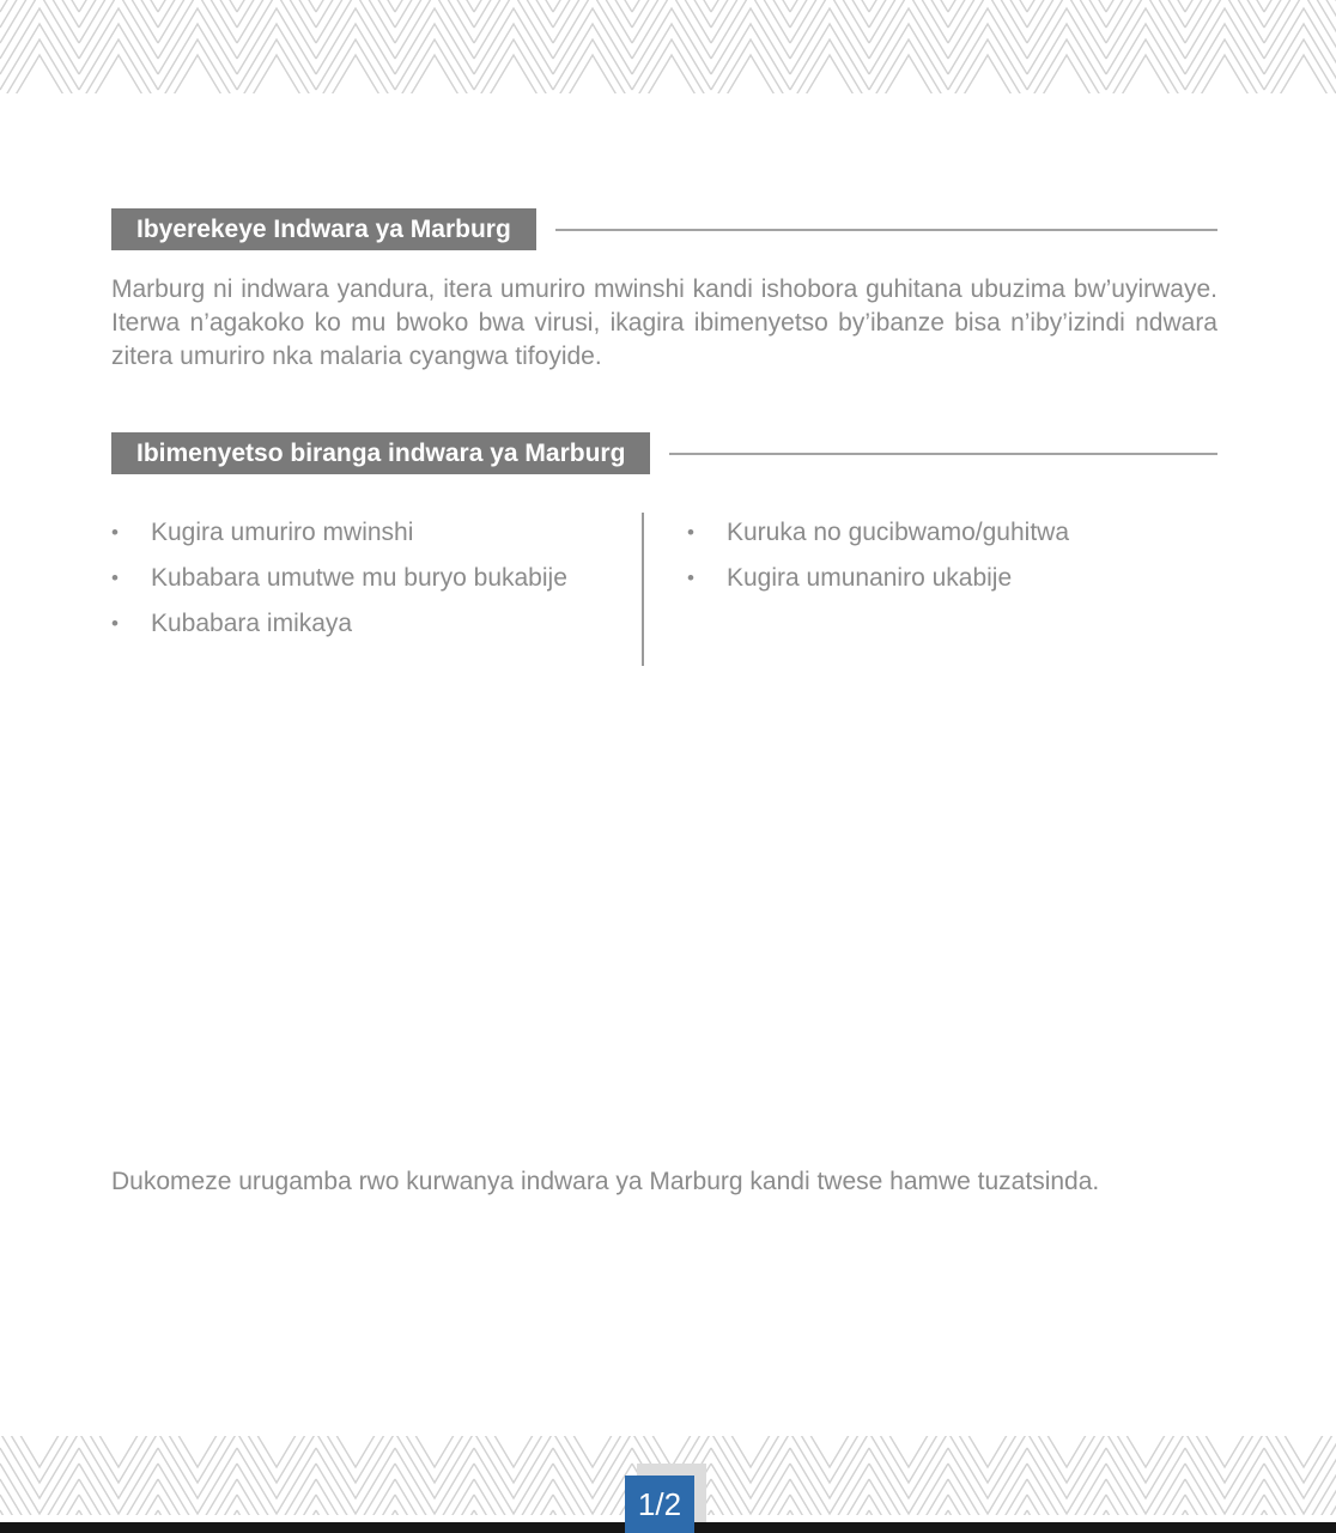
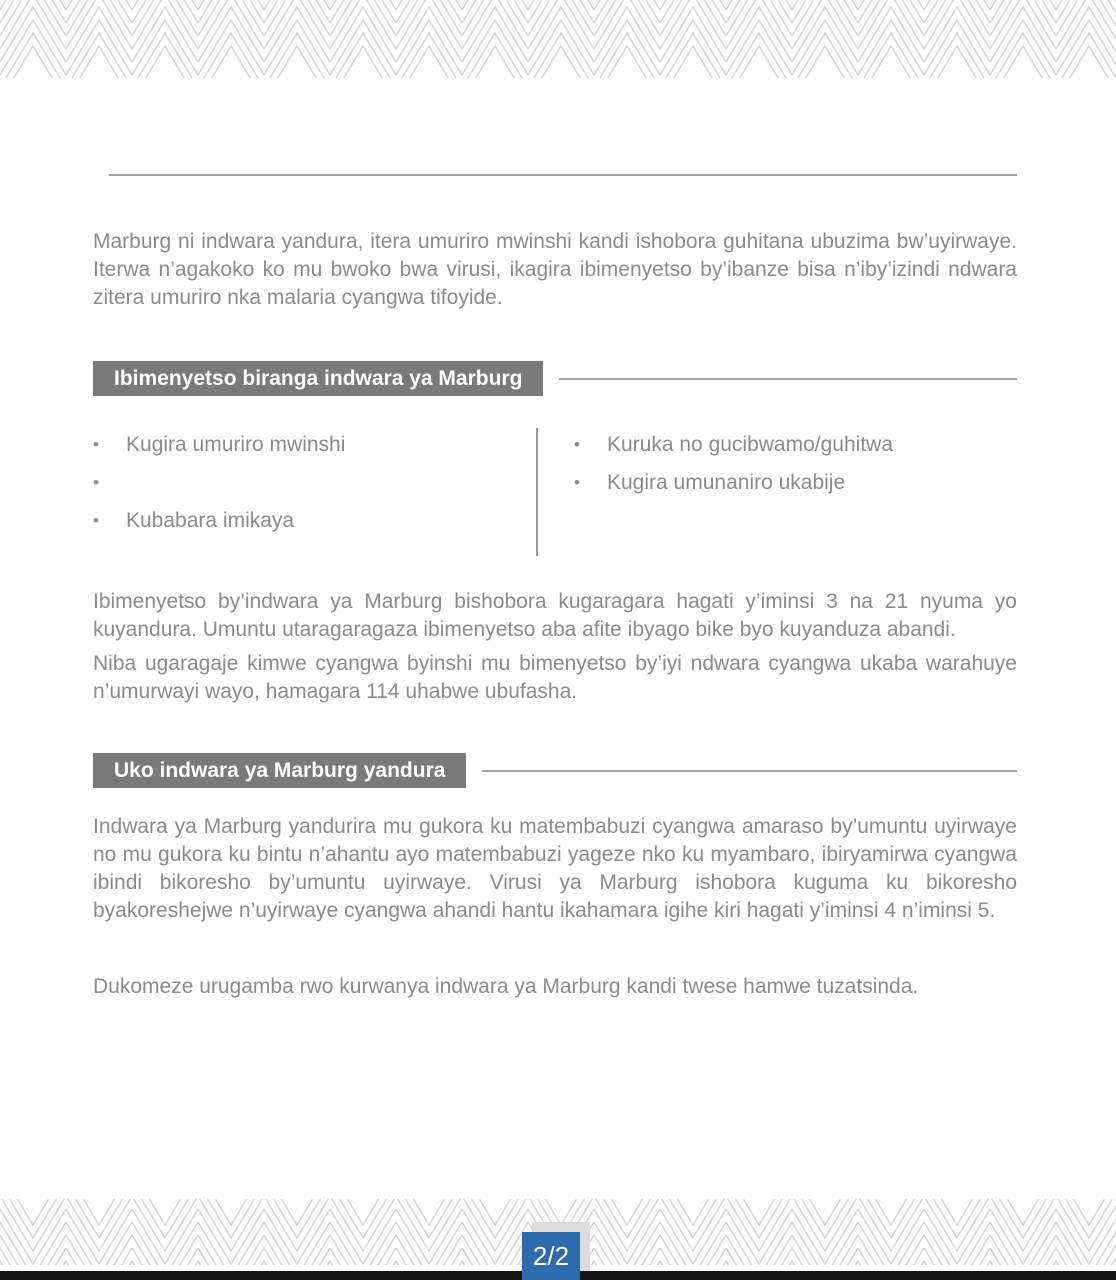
- Ibyerekeye Indwara ya Marburg
  Marburg ni indwara yandura, itera umuriro mwinshi kandi ishobora guhitana ubuzima bw’uyirwaye. Iterwa n’agakoko ko mu bwoko bwa virusi, ikagira ibimenyetso by’ibanze bisa n’iby’izindi ndwara zitera umuriro nka malaria cyangwa tifoyide.
  Ibimenyetso biranga indwara ya Marburg
  •
  Kugira umuriro mwinshi
  •
- Kubabara umutwe mu buryo bukabije
  •
  Kubabara imikaya
  •
  Kuruka no gucibwamo/guhitwa
  •
  Kugira umunaniro ukabije
+ Ibimenyetso by’indwara ya Marburg bishobora kugaragara hagati y’iminsi 3 na 21 nyuma yo kuyandura. Umuntu utaragaragaza ibimenyetso aba afite ibyago bike byo kuyanduza abandi.
+ Niba ugaragaje kimwe cyangwa byinshi mu bimenyetso by’iyi ndwara cyangwa ukaba warahuye n’umurwayi wayo, hamagara 114 uhabwe ubufasha.
+ Uko indwara ya Marburg yandura
+ Indwara ya Marburg yandurira mu gukora ku matembabuzi cyangwa amaraso by’umuntu uyirwaye no mu gukora ku bintu n’ahantu ayo matembabuzi yageze nko ku myambaro, ibiryamirwa cyangwa ibindi bikoresho by’umuntu uyirwaye. Virusi ya Marburg ishobora kuguma ku bikoresho byakoreshejwe n’uyirwaye cyangwa ahandi hantu ikahamara igihe kiri hagati y’iminsi 4 n’iminsi 5.
  Dukomeze urugamba rwo kurwanya indwara ya Marburg kandi twese hamwe tuzatsinda.
- 1/2
+ 2/2
